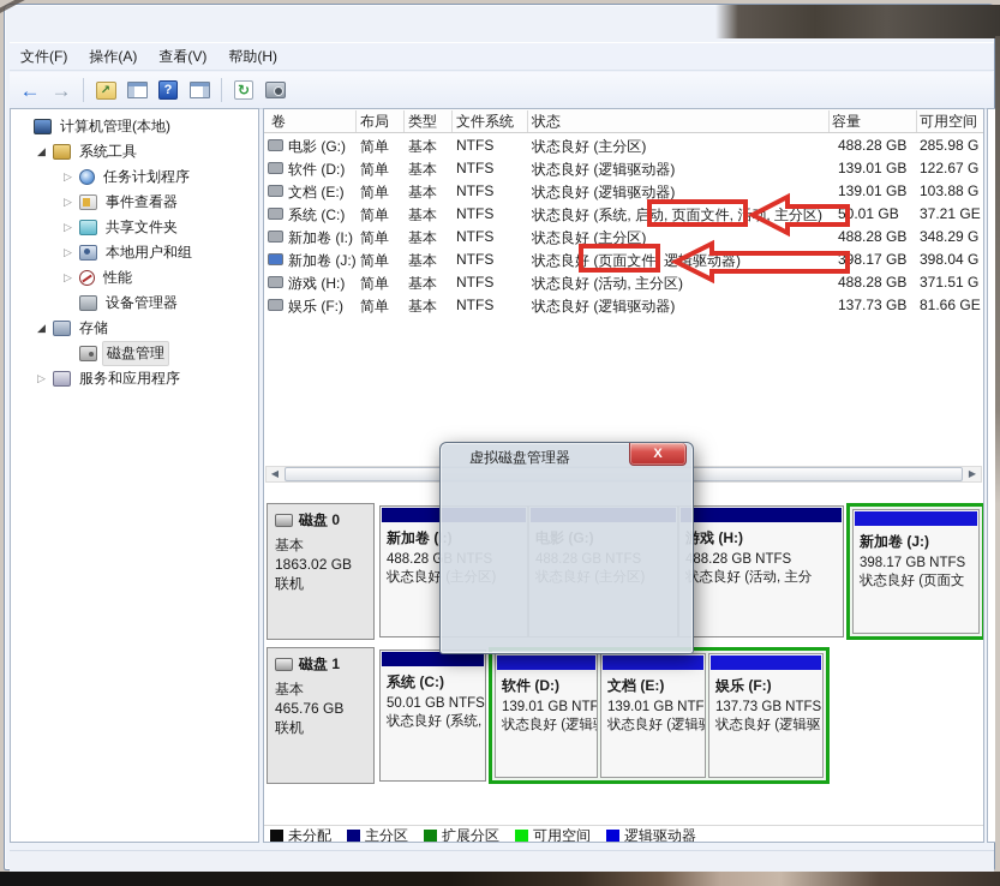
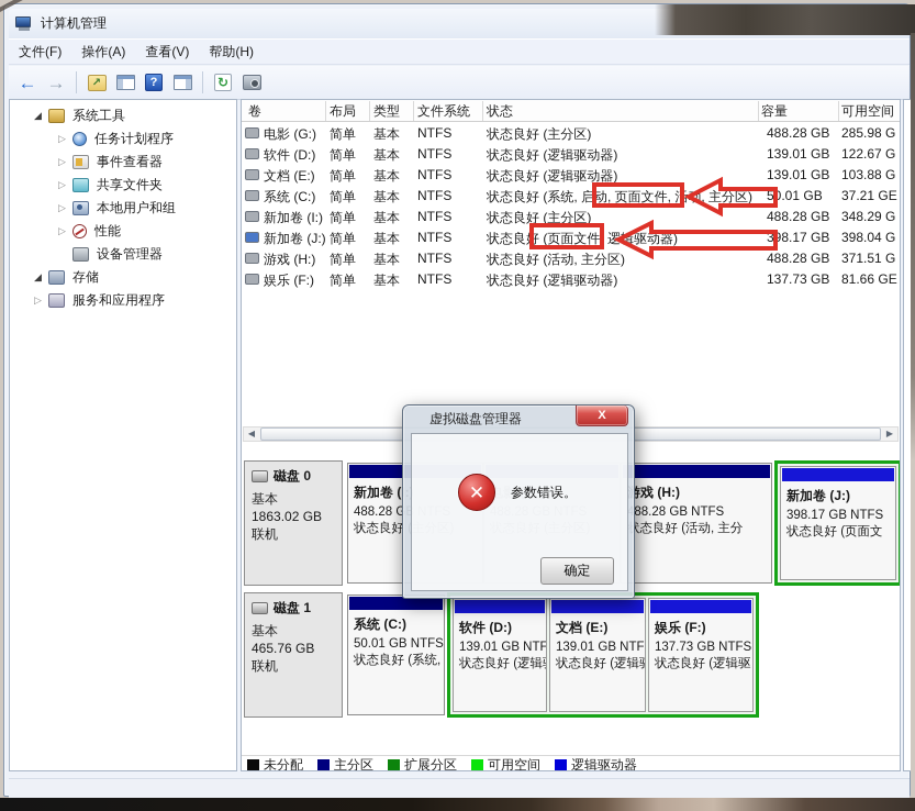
+ 计算机管理
  文件(F)
  操作(A)
  查看(V)
  帮助(H)
  ←
  →
  ↗
  ?
  ↻
- 计算机管理(本地)
  ◢
  系统工具
  ▷
  任务计划程序
  ▷
  事件查看器
  ▷
  共享文件夹
  ▷
  本地用户和组
  ▷
  性能
  设备管理器
  ◢
  存储
- 磁盘管理
  ▷
  服务和应用程序
  卷
  布局
  类型
  文件系统
  状态
  容量
  可用空间
  电影 (G:)
  简单
  基本
  NTFS
  状态良好 (主分区)
  488.28 GB
  285.98 G
  软件 (D:)
  简单
  基本
  NTFS
  状态良好 (逻辑驱动器)
  139.01 GB
  122.67 G
  文档 (E:)
  简单
  基本
  NTFS
  状态良好 (逻辑驱动器)
  139.01 GB
  103.88 G
  系统 (C:)
  简单
  基本
  NTFS
  状态良好 (系统, 启动, 页面文件, 活动, 主分区)
  50.01 GB
  37.21 GE
  新加卷 (I:)
  简单
  基本
  NTFS
  状态良好 (主分区)
  488.28 GB
  348.29 G
  新加卷 (J:)
  简单
  基本
  NTFS
  状态良好 (页面文件, 逻辑驱动器)
  398.17 GB
  398.04 G
  游戏 (H:)
  简单
  基本
  NTFS
  状态良好 (活动, 主分区)
  488.28 GB
  371.51 G
  娱乐 (F:)
  简单
  基本
  NTFS
  状态良好 (逻辑驱动器)
  137.73 GB
  81.66 GE
  ◀
  ▶
  磁盘 0
  基本
  1863.02 GB
  联机
  戏 (H:)
  88.28 GB NTFS
  态良好 (活动, 主分
  新加卷 (J:)
  398.17 GB NTFS
  状态良好 (页面文
  磁盘 1
  基本
  465.76 GB
  联机
  系统 (C:)
  50.01 GB NTF
  状态良好 (系统
  软件 (D:)
  139.01 GB NT
  状态良好 (逻辑
  文档 (E:)
  139.01 GB NT
  状态良好 (逻辑
  娱乐 (F:)
  137.73 GB NTF
  状态良好 (逻辑驱
  未分配
  主分区
  扩展分区
  可用空间
  逻辑驱动器
  虚拟磁盘管理器
  X
+ ✕
+ 参数错误。
+ 确定
